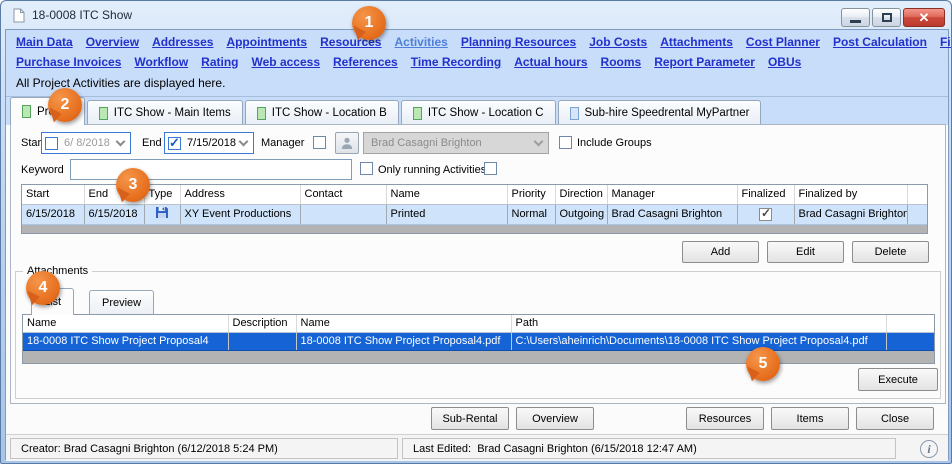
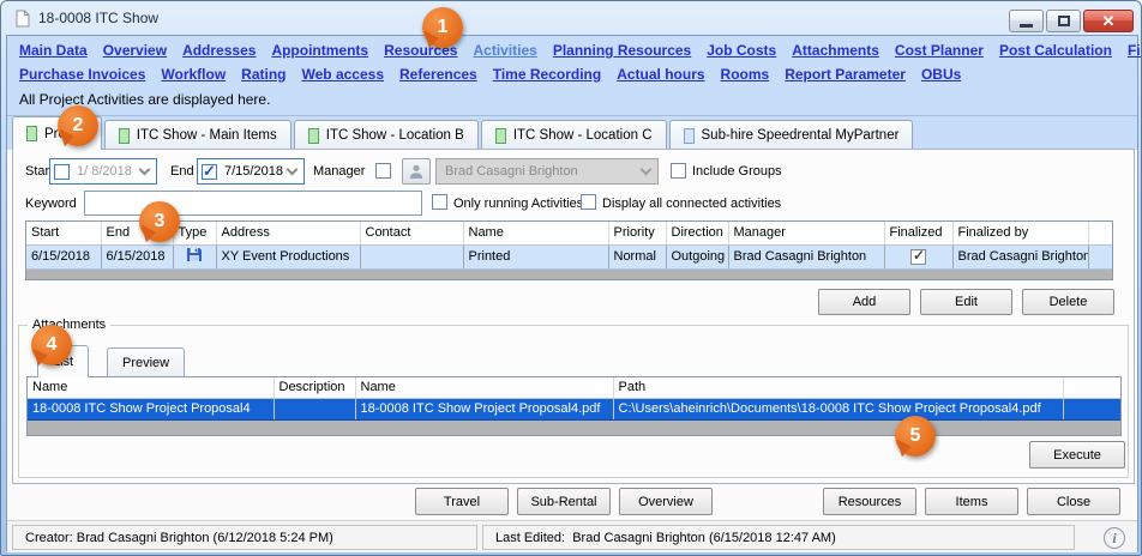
  18-0008 ITC Show
  ✕
  Main Data
  Overview
  Addresses
  Appointments
  Resources
  Activities
  Planning Resources
  Job Costs
  Attachments
  Cost Planner
  Post Calculation
  Purchase Invoices
  Workflow
  Rating
  Web access
  References
  Time Recording
  Actual hours
  Rooms
  Report Parameter
  OBUs
  All Project Activities are displayed here.
  ITC Show - Main Items
  ITC Show - Location B
  ITC Show - Location C
  Sub-hire Speedrental MyPartner
  Star
- 6/ 8/2018
+ 1/ 8/2018
  End
  7/15/2018
  Manager
  Brad Casagni Brighton
  Include Groups
  Keyword
  Only running Activitie
+ Display all connected activities
  Start	End	Type	Address	Contact	Name	Priority	Direction	Manager	Finalized	Finalized by
  6/15/2018	6/15/2018		XY Event Productions		Printed	Normal	Outgoing	Brad Casagni Brighton		Brad Casagni Brighton
  Add
  Edit
  Delete
  Atchments
  Preview
  Name	Description	Name	Path
  18-0008 ITC Show Project Proposal4		18-0008 ITC Show Project Proposal4.pdf	C:\Users\aheinrich\Documents\18-0008 ITC Show Project Proposal4.pdf
  Execute
+ Travel
  Sub-Rental
  Overview
  Resources
  Items
  Close
  Creator: Brad Casagni Brighton (6/12/2018 5:24 PM)
  Last Edited: Brad Casagni Brighton (6/15/2018 12:47 AM)
  i
  1
  2
  3
  4
  5
